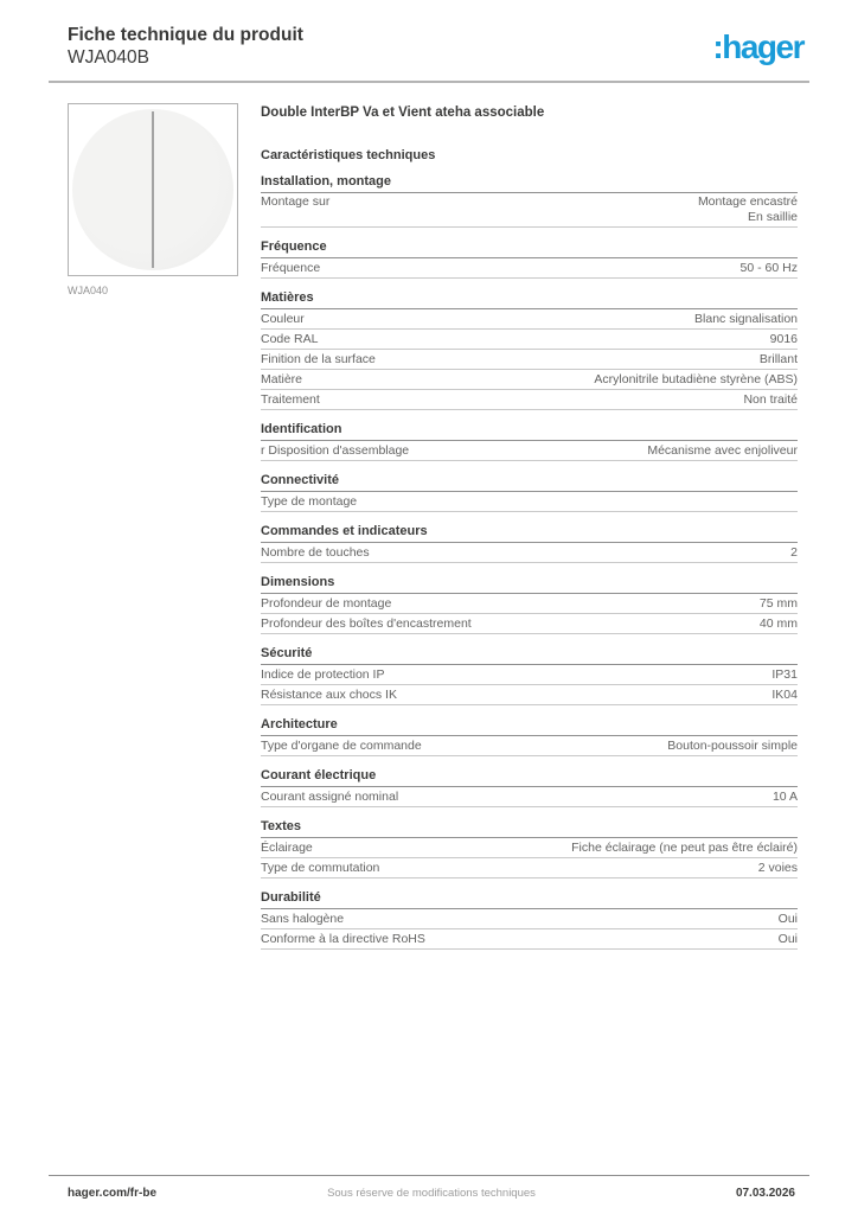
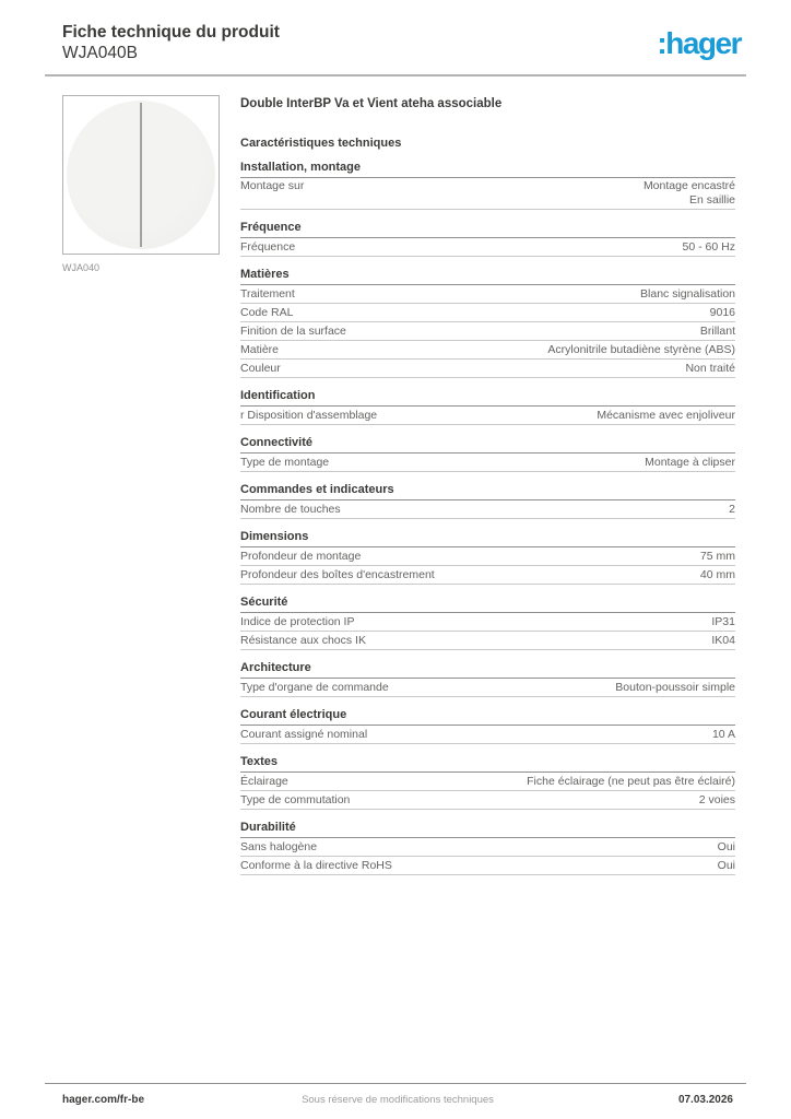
  Fiche technique du produit
  WJA040B
  :hager
  WJA040
  Double InterBP Va et Vient ateha associable
  Caractéristiques techniques
  Installation, montage
  Montage sur
  Montage encastré
  En saillie
  Fréquence
  Fréquence
  50 - 60 Hz
  Matières
- Couleur
+ Traitement
  Blanc signalisation
  Code RAL
  9016
  Finition de la surface
  Brillant
  Matière
  Acrylonitrile butadiène styrène (ABS)
- Traitement
+ Couleur
  Non traité
  Identification
  r Disposition d'assemblage
  Mécanisme avec enjoliveur
  Connectivité
  Type de montage
+ Montage à clipser
  Commandes et indicateurs
  Nombre de touches
  2
  Dimensions
  Profondeur de montage
  75 mm
  Profondeur des boîtes d'encastrement
  40 mm
  Sécurité
  Indice de protection IP
  IP31
  Résistance aux chocs IK
  IK04
  Architecture
  Type d'organe de commande
  Bouton-poussoir simple
  Courant électrique
  Courant assigné nominal
  10 A
  Textes
  Éclairage
  Fiche éclairage (ne peut pas être éclairé)
  Type de commutation
  2 voies
  Durabilité
  Sans halogène
  Oui
  Conforme à la directive RoHS
  Oui
  hager.com/fr-be
  Sous réserve de modifications techniques
  07.03.2026
